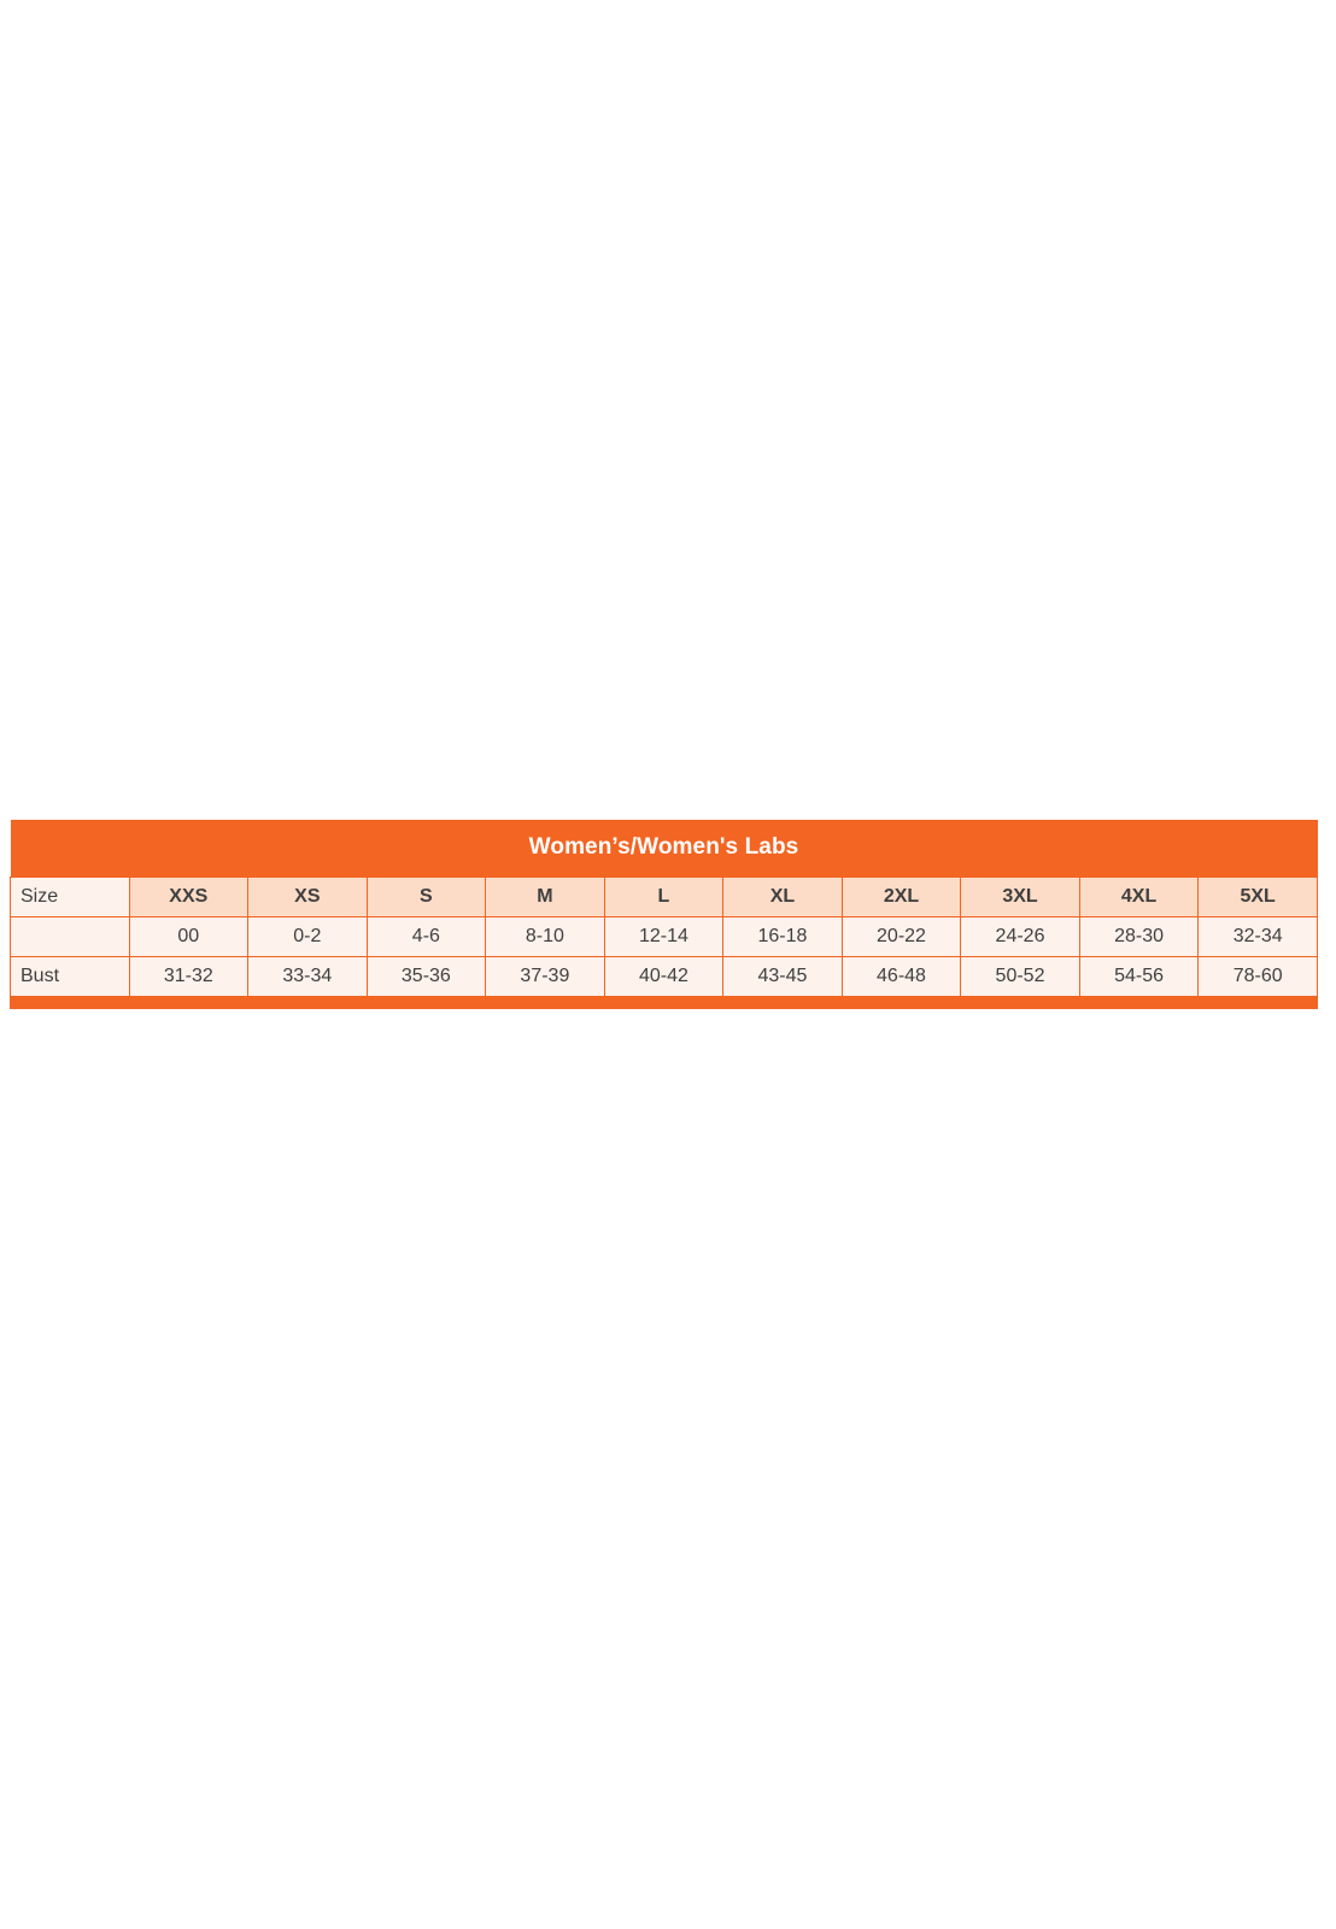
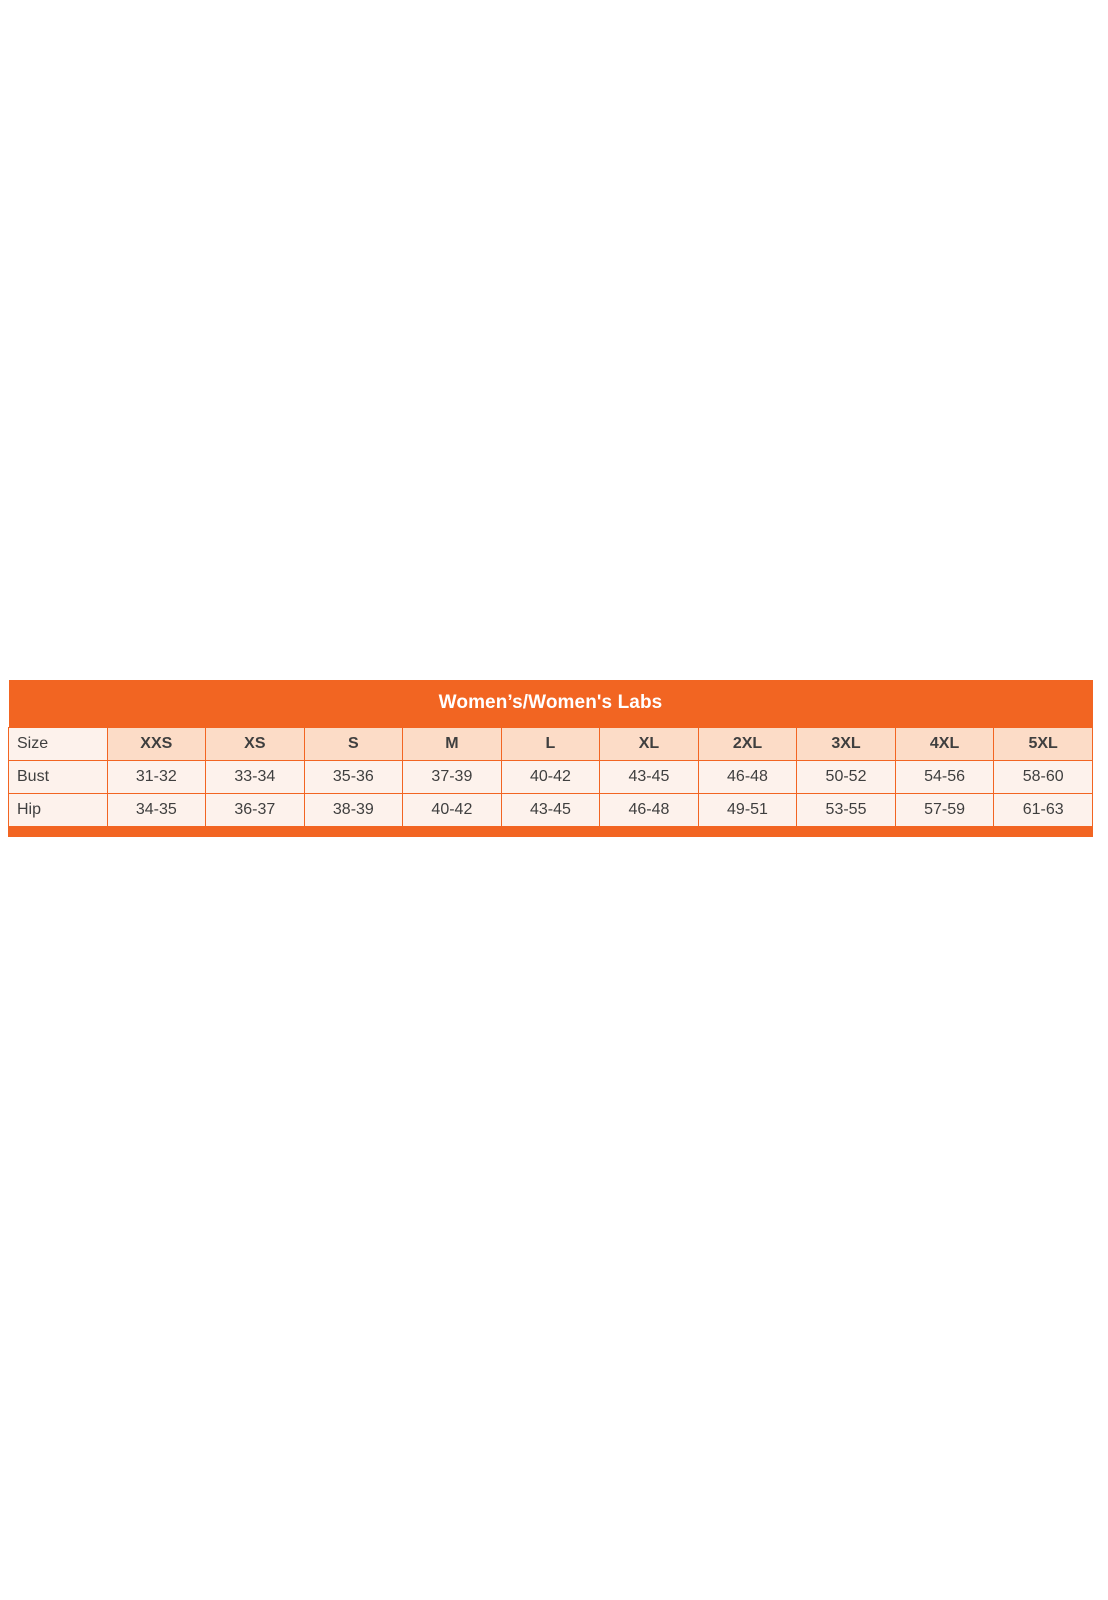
  Women’s/Women's Labs
  Size	XXS	XS	S	M	L	XL	2XL	3XL	4XL	5XL
- 	00	0-2	4-6	8-10	12-14	16-18	20-22	24-26	28-30	32-34
- Bust	31-32	33-34	35-36	37-39	40-42	43-45	46-48	50-52	54-56	78-60
+ Bust	31-32	33-34	35-36	37-39	40-42	43-45	46-48	50-52	54-56	58-60
+ Hip	34-35	36-37	38-39	40-42	43-45	46-48	49-51	53-55	57-59	61-63
